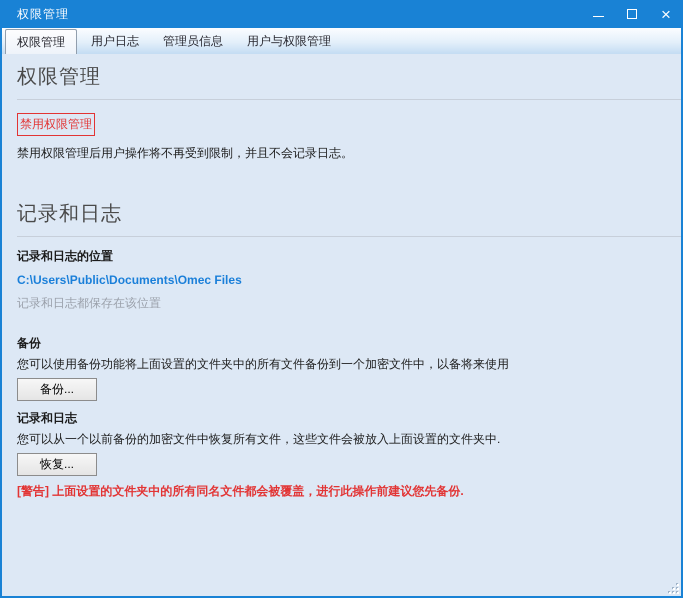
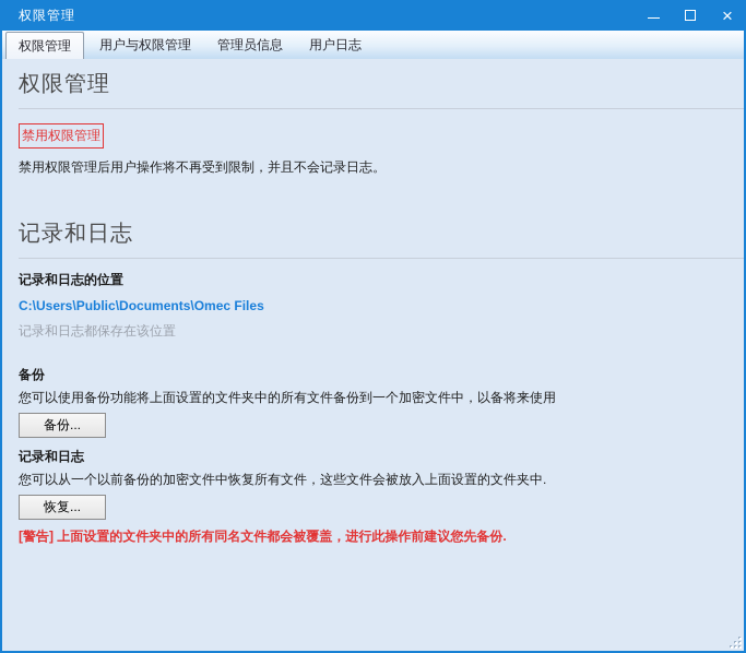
  权限管理
  ×
  权限管理
- 用户日志
+ 用户与权限管理
  管理员信息
- 用户与权限管理
+ 用户日志
  权限管理
  禁用权限管理
  禁用权限管理后用户操作将不再受到限制，并且不会记录日志。
  记录和日志
  记录和日志的位置
  C:\Users\Public\Documents\Omec Files
  记录和日志都保存在该位置
  备份
  您可以使用备份功能将上面设置的文件夹中的所有文件备份到一个加密文件中，以备将来使用
  备份...
  记录和日志
  您可以从一个以前备份的加密文件中恢复所有文件，这些文件会被放入上面设置的文件夹中.
  恢复...
  [警告] 上面设置的文件夹中的所有同名文件都会被覆盖，进行此操作前建议您先备份.
